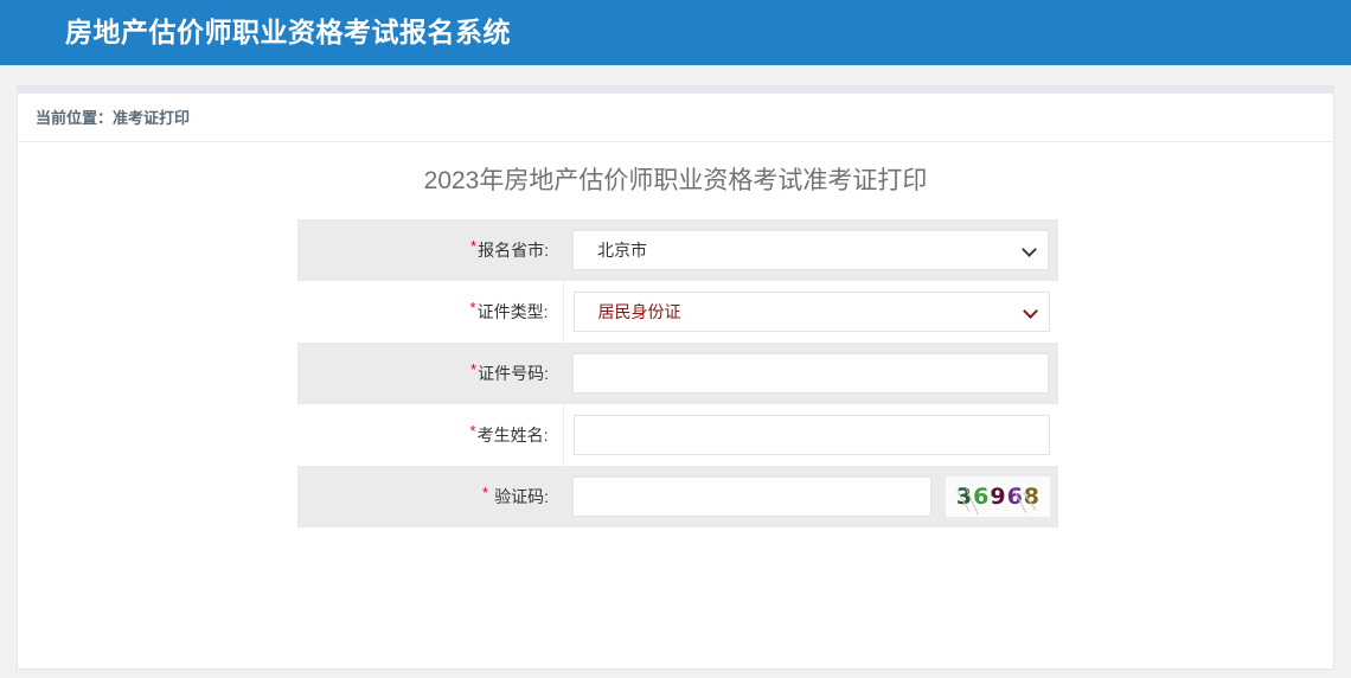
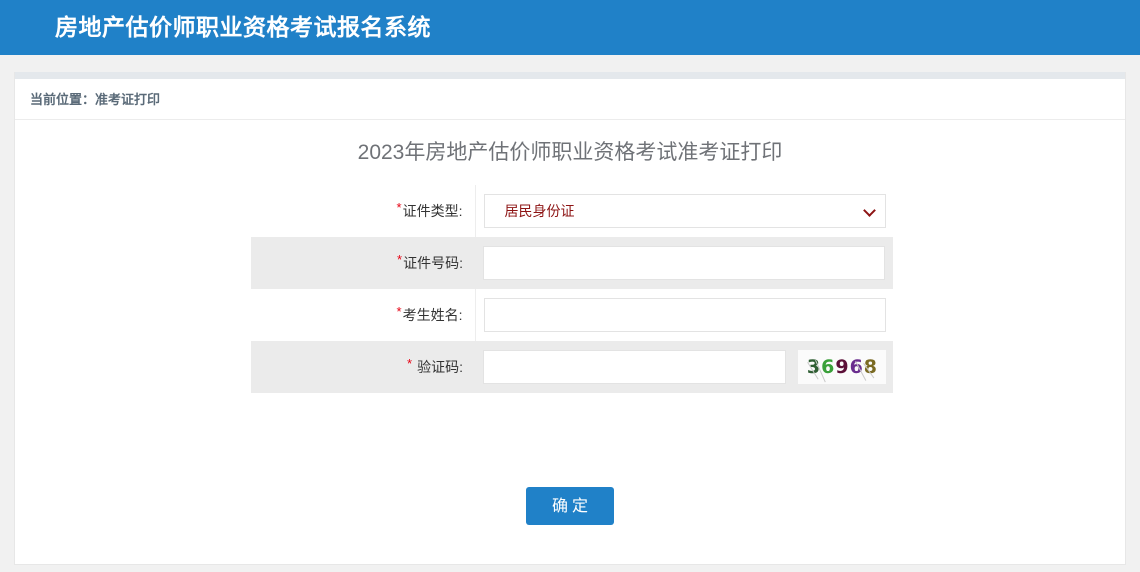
  房地产估价师职业资格考试报名系统
  当前位置：准考证打印
  2023年房地产估价师职业资格考试准考证打印
- *报名省市:	北京市
  *证件类型:	居民身份证
  *证件号码:
  *考生姓名:
  * 验证码:	36968
+ 确定
